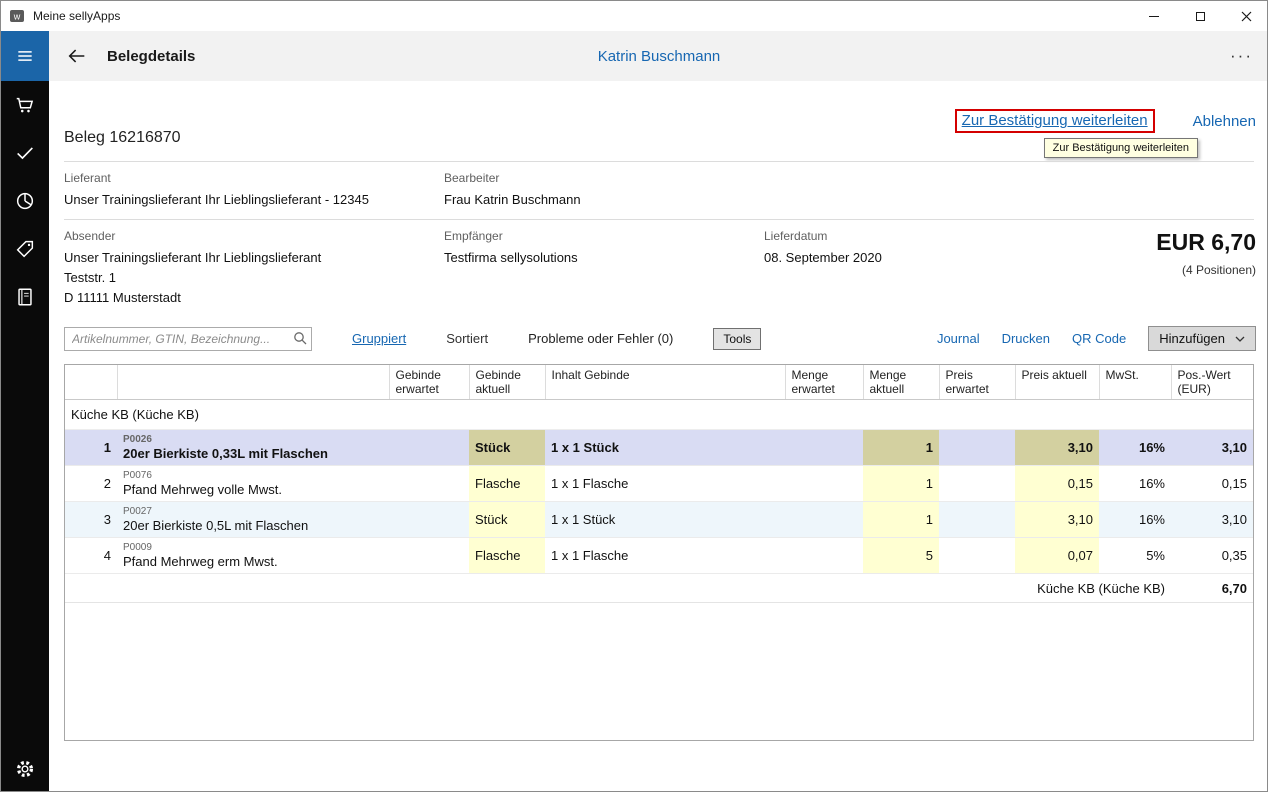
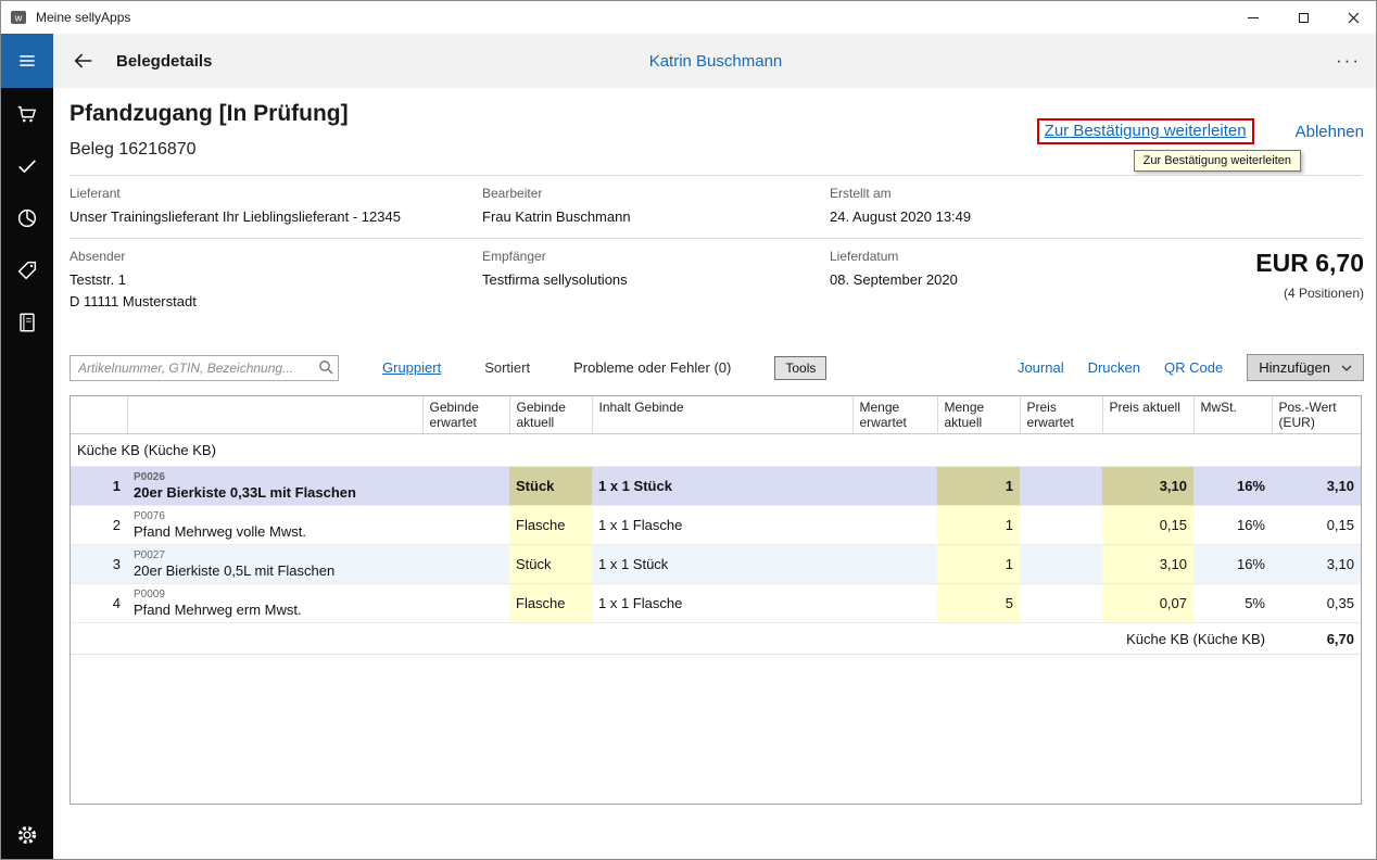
  w
  Meine sellyApps
  Belegdetails
  Katrin Buschmann
  ···
+ Pfandzugang [In Prüfung]
  Beleg 16216870
  Zur Bestätigung weiterleiten
  Ablehnen
  Zur Bestätigung weiterleiten
  Lieferant
  Unser Trainingslieferant Ihr Lieblingslieferant - 12345
  Bearbeiter
  Frau Katrin Buschmann
+ Erstellt am
+ 24. August 2020 13:49
  Absender
- Unser Trainingslieferant Ihr Lieblingslieferant
  Teststr. 1
  D 11111 Musterstadt
  Empfänger
  Testfirma sellysolutions
  Lieferdatum
  08. September 2020
  EUR 6,70
  (4 Positionen)
  Artikelnummer, GTIN, Bezeichnung...
  Gruppiert
  Sortiert
  Probleme oder Fehler (0)
  Tools
  Journal
  Drucken
  QR Code
  Hinzufügen
  		Gebinde erwartet	Gebinde aktuell	Inhalt Gebinde	Menge erwartet	Menge aktuell	Preis erwartet	Preis aktuell	MwSt.	Pos.-Wert (EUR)
  Küche KB (Küche KB)
  1	P0026 20er Bierkiste 0,33L mit Flaschen		Stück	1 x 1 Stück		1		3,10	16%	3,10
  2	P0076 Pfand Mehrweg volle Mwst.		Flasche	1 x 1 Flasche		1		0,15	16%	0,15
  3	P0027 20er Bierkiste 0,5L mit Flaschen		Stück	1 x 1 Stück		1		3,10	16%	3,10
  4	P0009 Pfand Mehrweg erm Mwst.		Flasche	1 x 1 Flasche		5		0,07	5%	0,35
  Küche KB (Küche KB)	6,70
